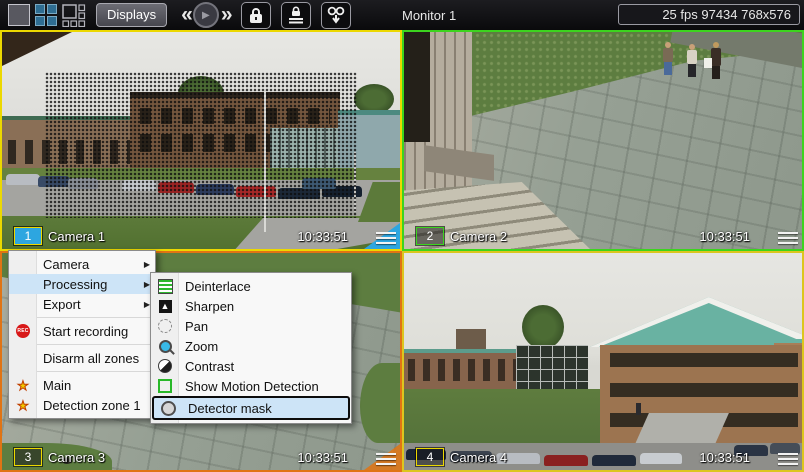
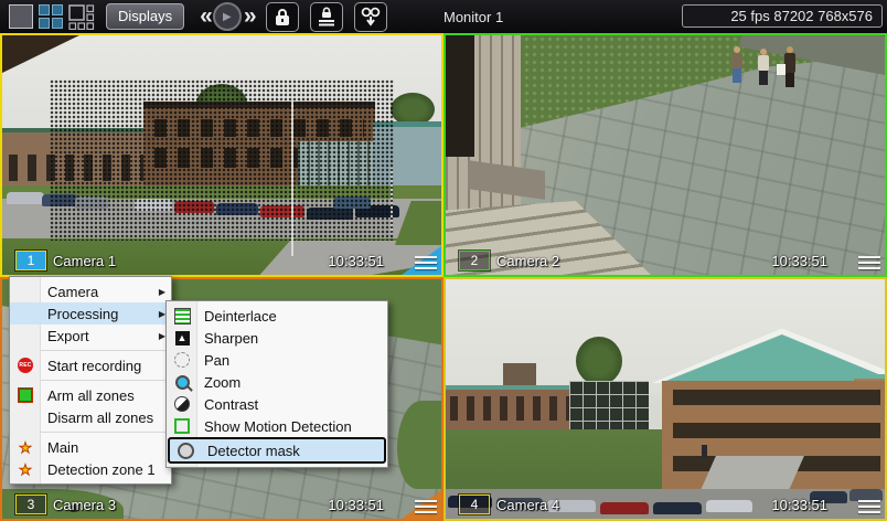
  Displays
  «
  ▶
  »
  Monitor 1
- 25 fps 97434 768x576
+ 25 fps 87202 768x576
  1
  Camera 1
  10:33:51
  2
  Camera 2
  10:33:51
  3
  Camera 3
  10:33:51
  4
  Camera 4
  10:33:51
  Camera
  ▶
  Processing
  ▶
  Export
  ▶
  Start recording
+ Arm all zones
  Disarm all zones
  ★
  Main
  ★
  Detection zone 1
  Deinterlace
  ▲
  Sharpen
  Pan
  Zoom
  Contrast
  Show Motion Detection
  Detector mask
